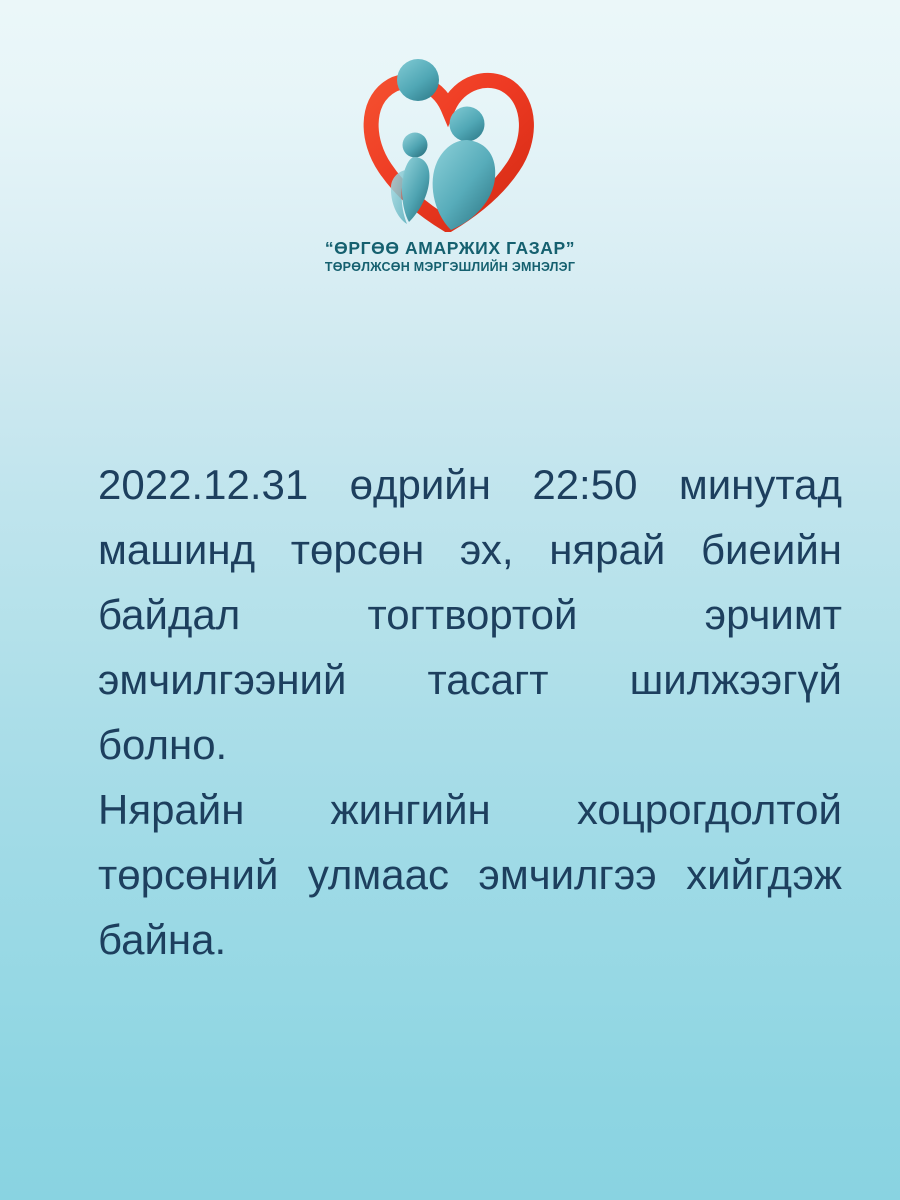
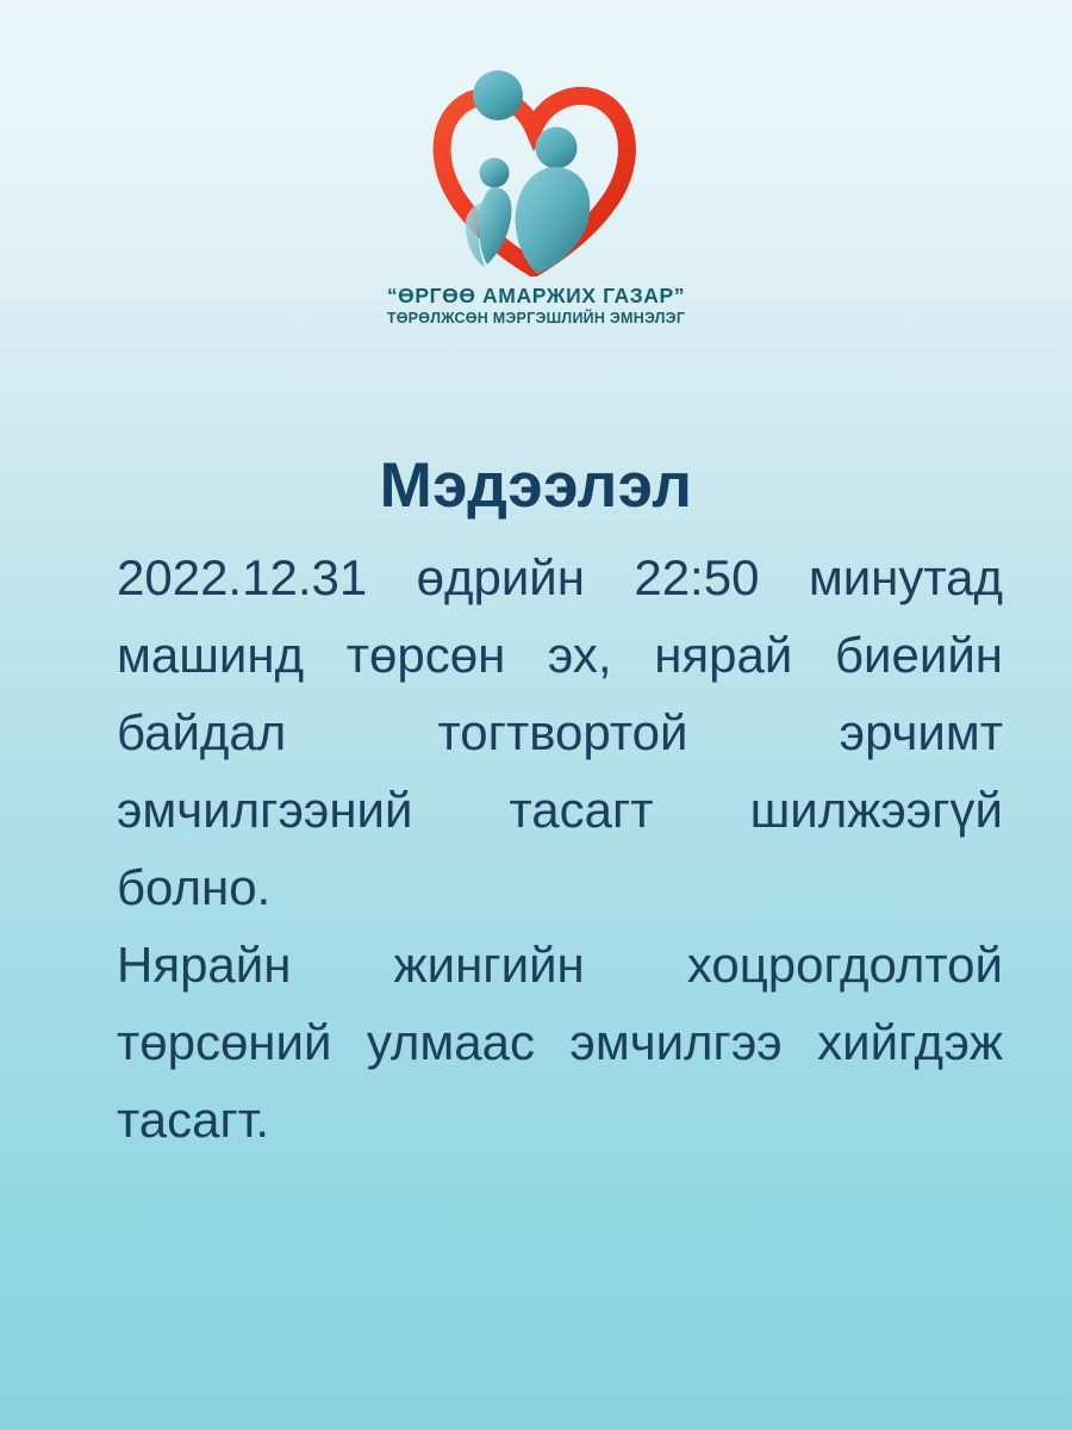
  “ӨРГӨӨ АМАРЖИХ ГАЗАР”
  ТӨРӨЛЖСӨН МЭРГЭШЛИЙН ЭМНЭЛЭГ
+ Мэдээлэл
  2022.12.31 өдрийн 22:50 минутад машинд төрсөн эх, нярай биеийн байдал тогтвортой эрчимт эмчилгээний тасагт шилжээгүй болно.
- Нярайн жингийн хоцрогдолтой төрсөний улмаас эмчилгээ хийгдэж байна.
+ Нярайн жингийн хоцрогдолтой төрсөний улмаас эмчилгээ хийгдэж тасагт.
